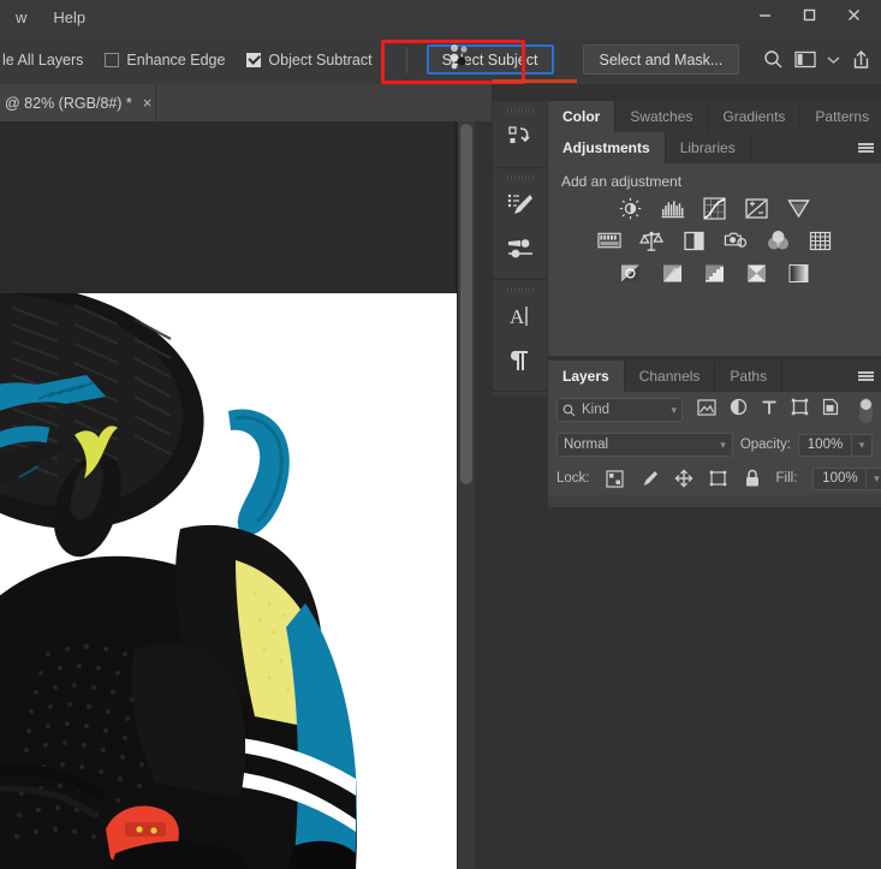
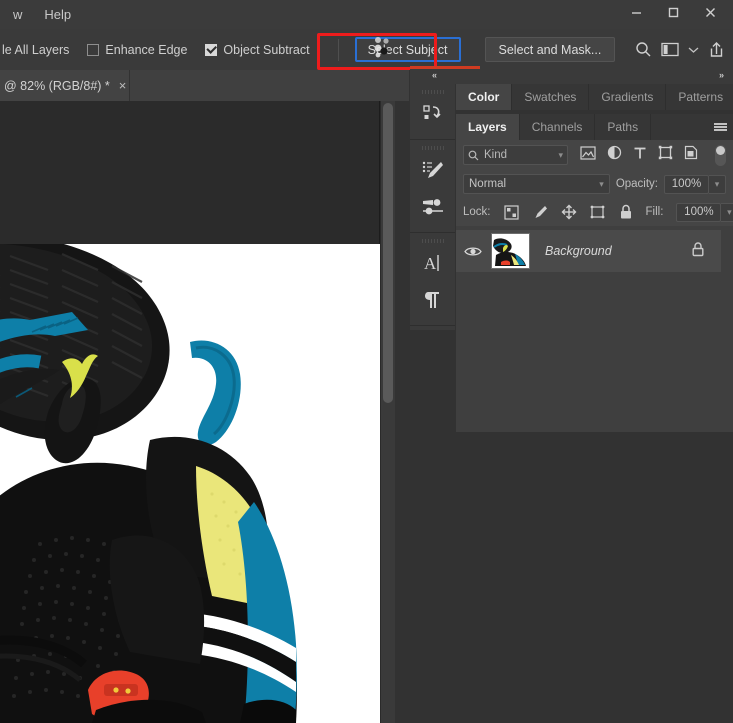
  w
  Help
  le All Layers
  Enhance Edge
  Object Subtract
  Sect Subject
  Select and Mask...
  @ 82% (RGB/8#) *
  ×
+ «
+ »
  A
  Color
  Swatches
  Gradients
  Patterns
- Adjustments
- Libraries
- Add an adjustment
  Layers
  Channels
  Paths
  Kind
  ▾
  Normal
  ▾
  Opacity:
  100%
  ▾
  Lock:
  Fill:
  100%
  ▾
+ Background
